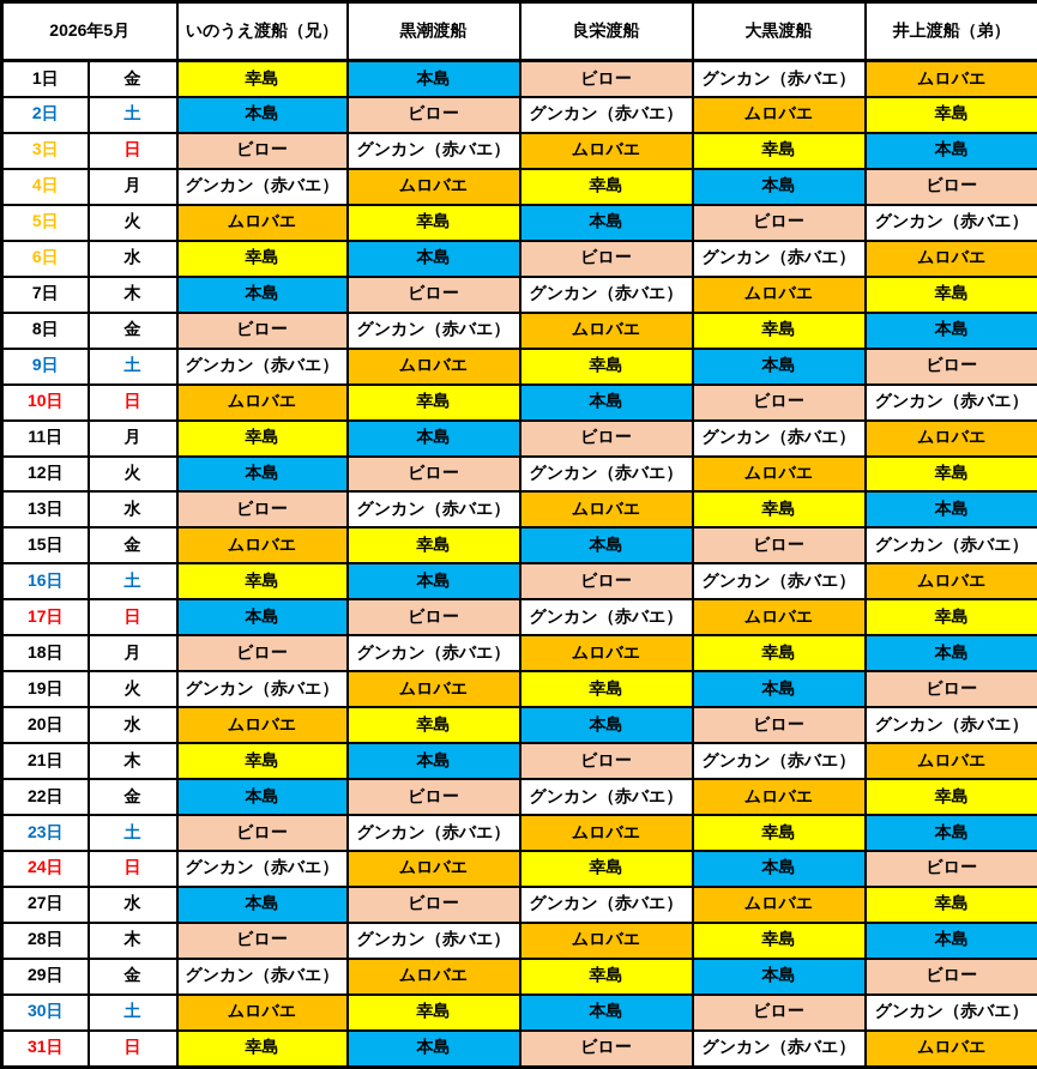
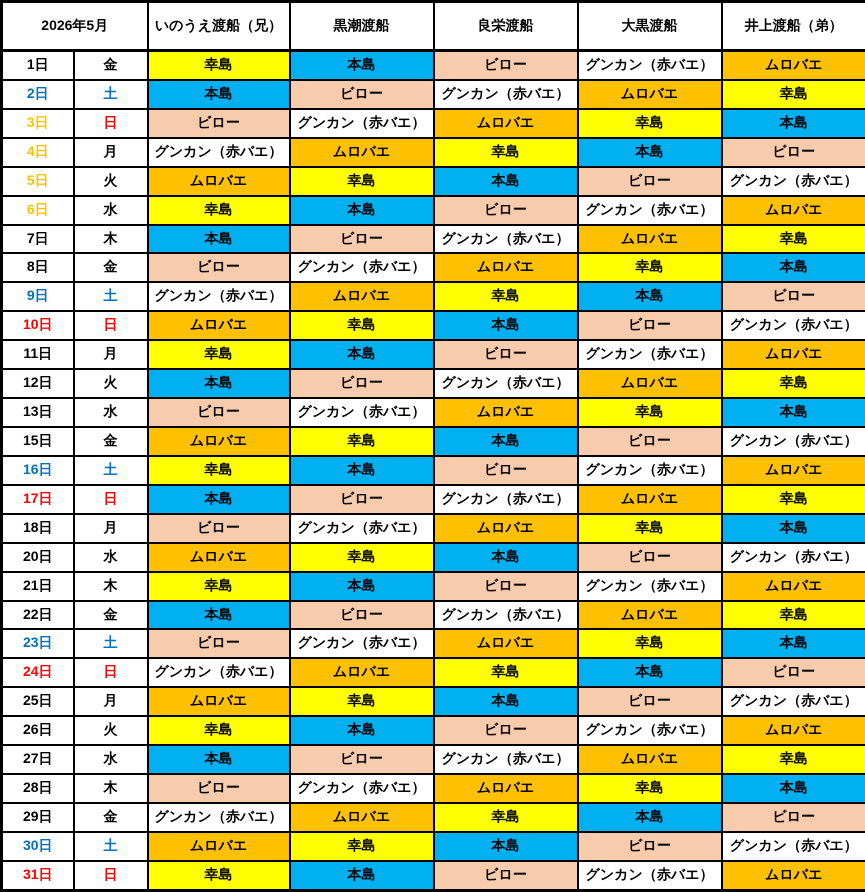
  2026年5月	いのうえ渡船（兄）	黒潮渡船	良栄渡船	大黒渡船	井上渡船（弟）
  1日	金	幸島	本島	ビロー	グンカン（赤バエ）	ムロバエ
  2日	土	本島	ビロー	グンカン（赤バエ）	ムロバエ	幸島
  3日	日	ビロー	グンカン（赤バエ）	ムロバエ	幸島	本島
  4日	月	グンカン（赤バエ）	ムロバエ	幸島	本島	ビロー
  5日	火	ムロバエ	幸島	本島	ビロー	グンカン（赤バエ）
  6日	水	幸島	本島	ビロー	グンカン（赤バエ）	ムロバエ
  7日	木	本島	ビロー	グンカン（赤バエ）	ムロバエ	幸島
  8日	金	ビロー	グンカン（赤バエ）	ムロバエ	幸島	本島
  9日	土	グンカン（赤バエ）	ムロバエ	幸島	本島	ビロー
  10日	日	ムロバエ	幸島	本島	ビロー	グンカン（赤バエ）
  11日	月	幸島	本島	ビロー	グンカン（赤バエ）	ムロバエ
  12日	火	本島	ビロー	グンカン（赤バエ）	ムロバエ	幸島
  13日	水	ビロー	グンカン（赤バエ）	ムロバエ	幸島	本島
  15日	金	ムロバエ	幸島	本島	ビロー	グンカン（赤バエ）
  16日	土	幸島	本島	ビロー	グンカン（赤バエ）	ムロバエ
  17日	日	本島	ビロー	グンカン（赤バエ）	ムロバエ	幸島
  18日	月	ビロー	グンカン（赤バエ）	ムロバエ	幸島	本島
- 19日	火	グンカン（赤バエ）	ムロバエ	幸島	本島	ビロー
  20日	水	ムロバエ	幸島	本島	ビロー	グンカン（赤バエ）
  21日	木	幸島	本島	ビロー	グンカン（赤バエ）	ムロバエ
  22日	金	本島	ビロー	グンカン（赤バエ）	ムロバエ	幸島
  23日	土	ビロー	グンカン（赤バエ）	ムロバエ	幸島	本島
  24日	日	グンカン（赤バエ）	ムロバエ	幸島	本島	ビロー
+ 25日	月	ムロバエ	幸島	本島	ビロー	グンカン（赤バエ）
+ 26日	火	幸島	本島	ビロー	グンカン（赤バエ）	ムロバエ
  27日	水	本島	ビロー	グンカン（赤バエ）	ムロバエ	幸島
  28日	木	ビロー	グンカン（赤バエ）	ムロバエ	幸島	本島
  29日	金	グンカン（赤バエ）	ムロバエ	幸島	本島	ビロー
  30日	土	ムロバエ	幸島	本島	ビロー	グンカン（赤バエ）
  31日	日	幸島	本島	ビロー	グンカン（赤バエ）	ムロバエ
